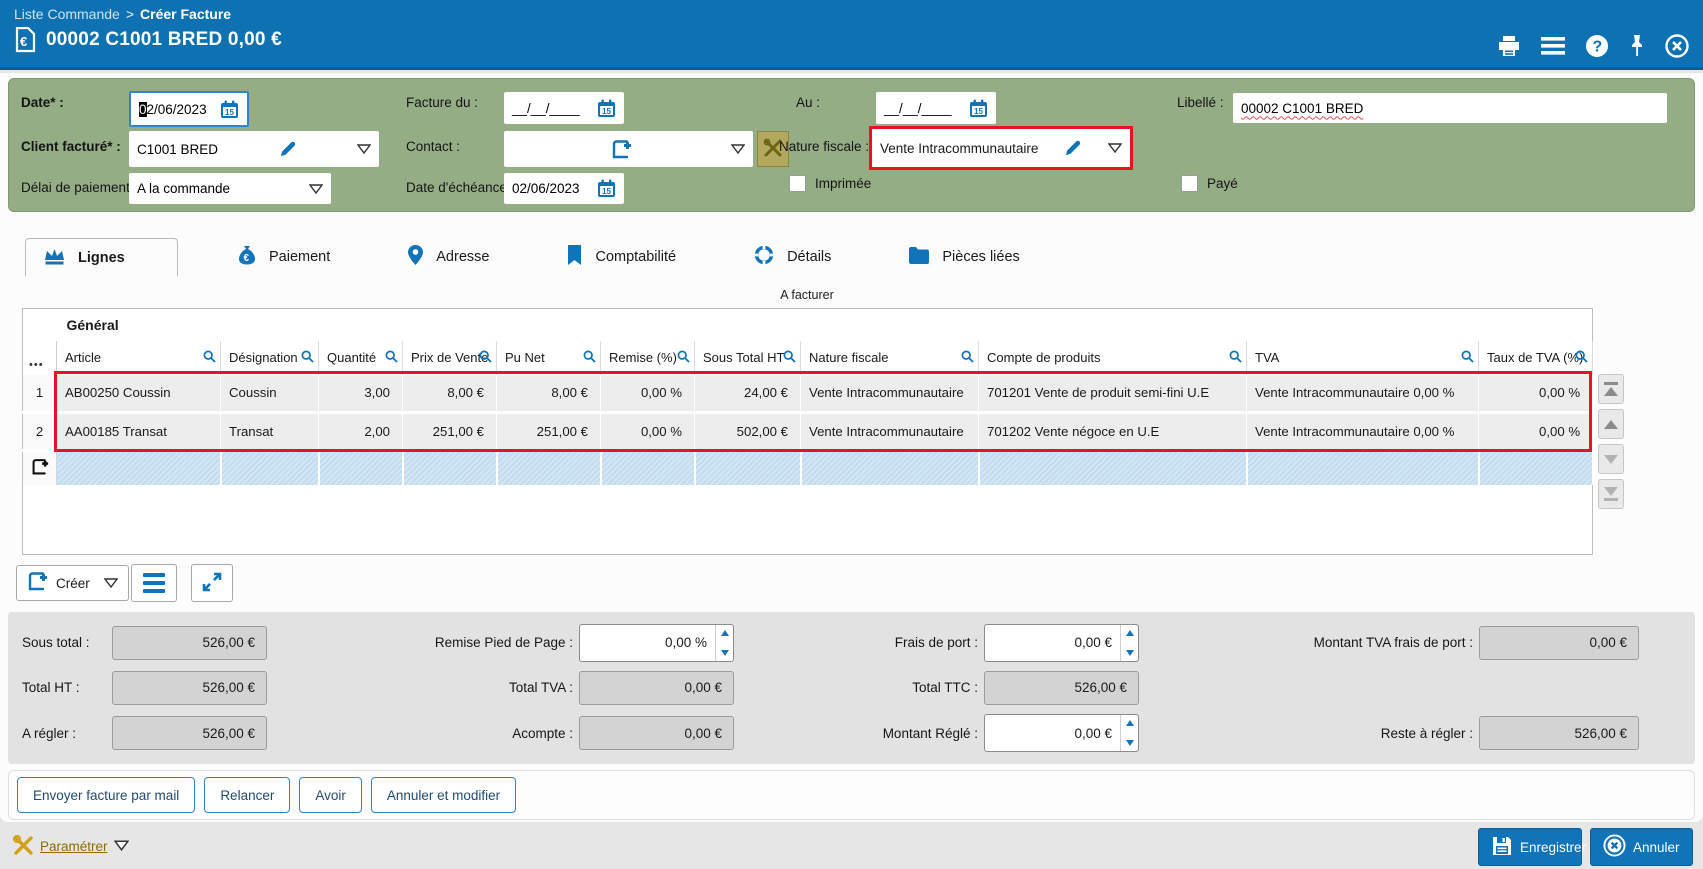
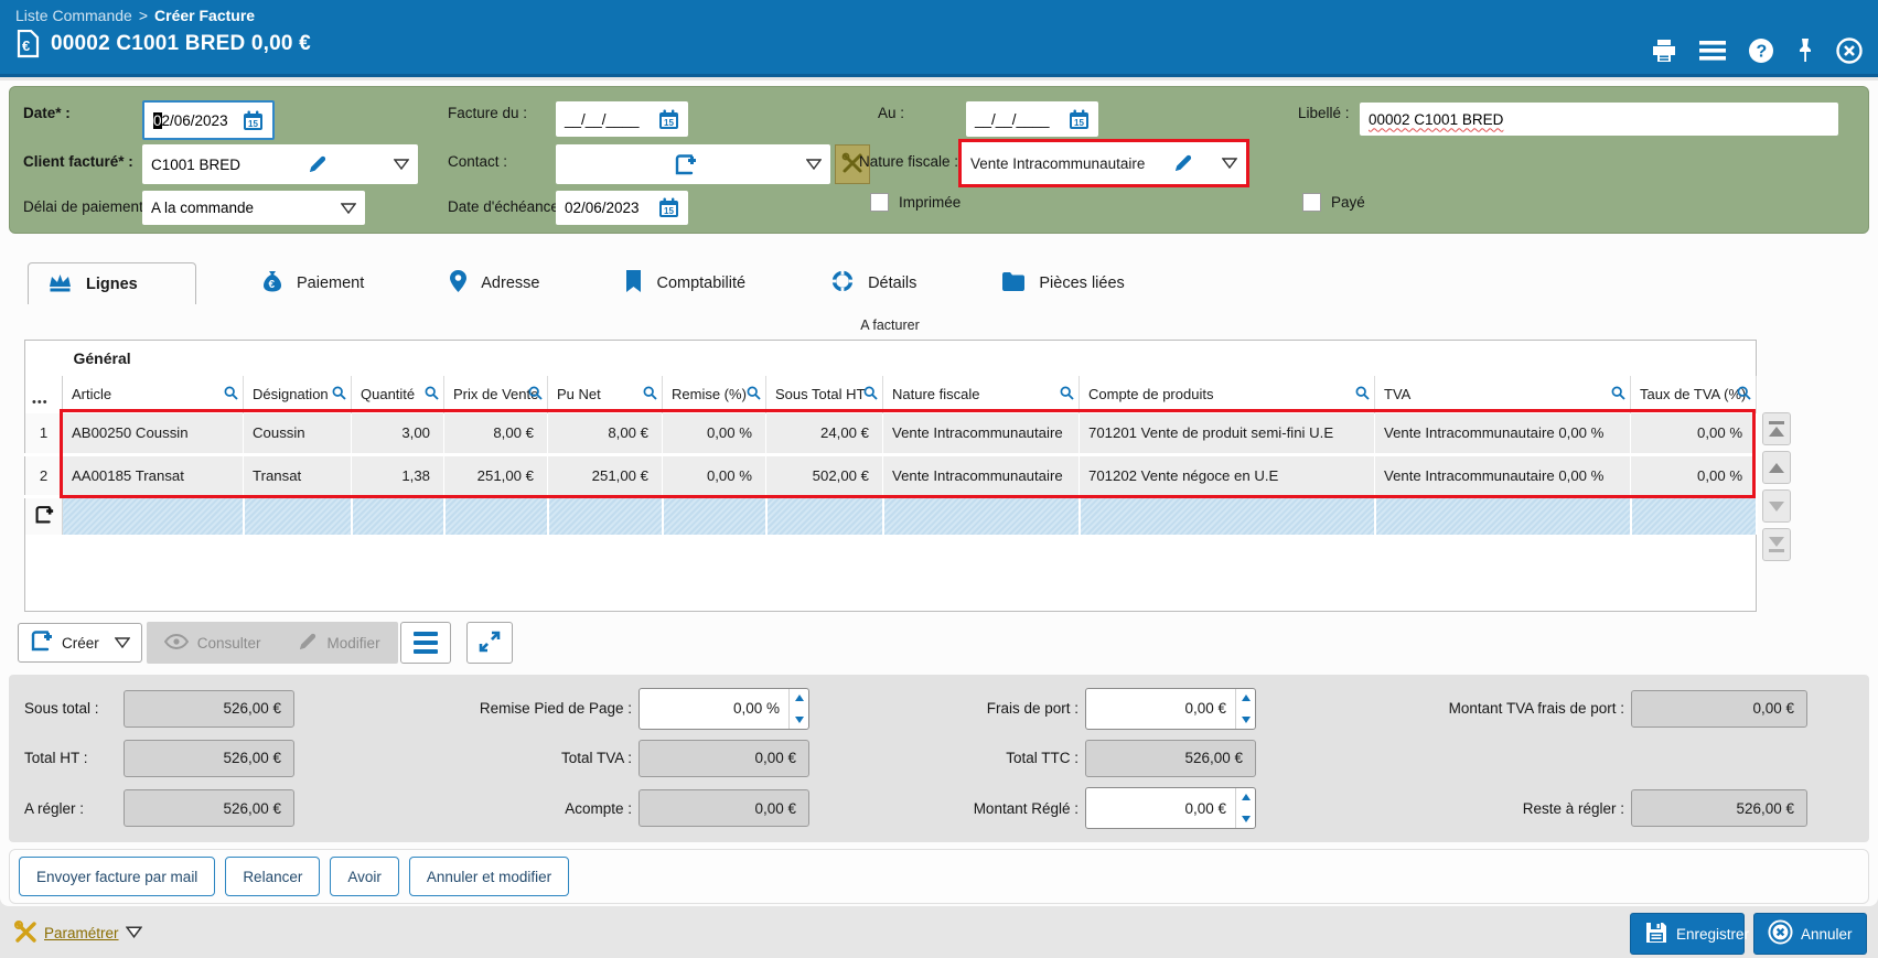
  Liste Commande > Créer Facture
  €
  00002 C1001 BRED 0,00 €
  ?
  Date* :
  02/06/2023
  15
  Facture du :
  __/__/____
  15
  Au :
  __/__/____
  15
  Libellé :
  00002 C1001 BRED
  Client facturé* :
  C1001 BRED
  Contact :
  Nature fiscale :
  Vente Intracommunautaire
  Délai de paiement
  A la commande
  Date d'échéanc
  02/06/2023
  15
  Imprimée
  Payé
  Lignes
  €
  Paiement
  Adresse
  Comptabilité
  Détails
  Pièces liées
  A facturer
  	Général
  •••	Article	Désignation	Quantité	Prix de Vente	Pu Net	Remise (%)	Sous Total HT	Nature fiscale	Compte de produits	TVA	Taux de TVA (%)
  1	AB00250 Coussin	Coussin	3,00	8,00 €	8,00 €	0,00 %	24,00 €	Vente Intracommunautaire	701201 Vente de produit semi-fini U.E	Vente Intracommunautaire 0,00 %	0,00 %
- 2	AA00185 Transat	Transat	2,00	251,00 €	251,00 €	0,00 %	502,00 €	Vente Intracommunautaire	701202 Vente négoce en U.E	Vente Intracommunautaire 0,00 %	0,00 %
+ 2	AA00185 Transat	Transat	1,38	251,00 €	251,00 €	0,00 %	502,00 €	Vente Intracommunautaire	701202 Vente négoce en U.E	Vente Intracommunautaire 0,00 %	0,00 %
  Créer
+ Consulter
+ Modifier
  Sous total :
  526,00 €
  Remise Pied de Page :
  0,00 %
  Frais de port :
  0,00 €
  Montant TVA frais de port :
  0,00 €
  Total HT :
  526,00 €
  Total TVA :
  0,00 €
  Total TTC :
  526,00 €
  A régler :
  526,00 €
  Acompte :
  0,00 €
  Montant Réglé :
  0,00 €
  Reste à régler :
  526,00 €
  Envoyer facture par mail
  Relancer
  Avoir
  Annuler et modifier
  Paramétrer
  Enregistrer
  Annuler
